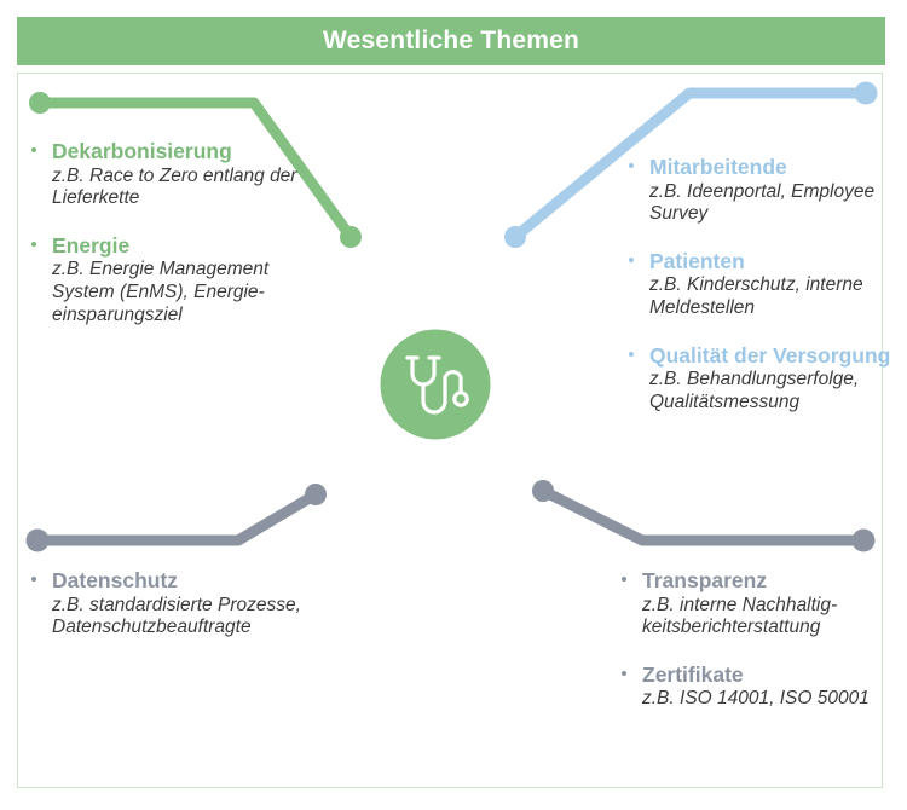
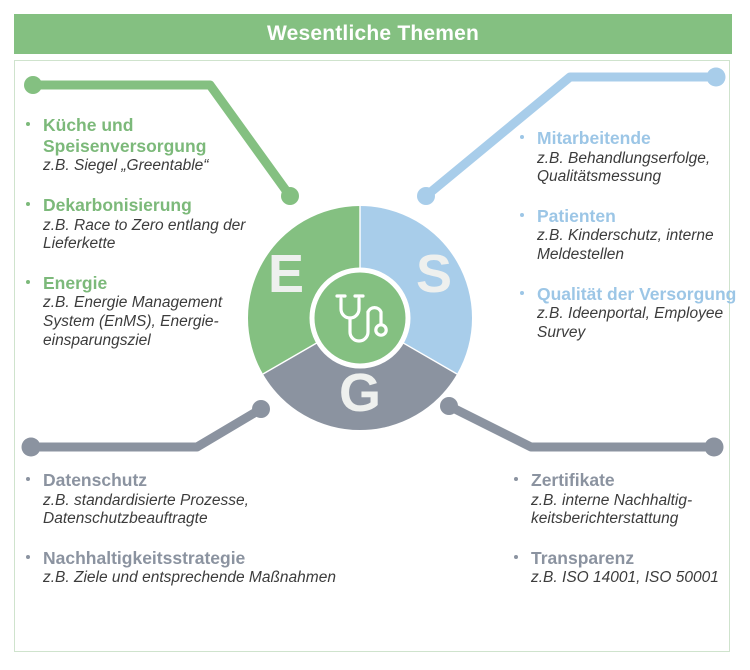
  Wesentliche Themen
+ E
+ S
+ G
+ Küche und Speisenversorgung
+ z.B. Siegel „Greentable“
  Dekarbonisierung
  z.B. Race to Zero entlang der Lieferkette
  Energie
  z.B. Energie Management System (EnMS), Energie-einsparungsziel
  Mitarbeitende
- z.B. Ideenportal, Employee Survey
+ z.B. Behandlungserfolge, Qualitätsmessung
  Patienten
  z.B. Kinderschutz, interne Meldestellen
  Qualität der Versorgung
- z.B. Behandlungserfolge, Qualitätsmessung
+ z.B. Ideenportal, Employee Survey
  Datenschutz
  z.B. standardisierte Prozesse, Datenschutzbeauftragte
+ Nachhaltigkeitsstrategie
+ z.B. Ziele und entsprechende Maßnahmen
- Transparenz
+ Zertifikate
  z.B. interne Nachhaltig-keitsberichterstattung
- Zertifikate
+ Transparenz
  z.B. ISO 14001, ISO 50001
